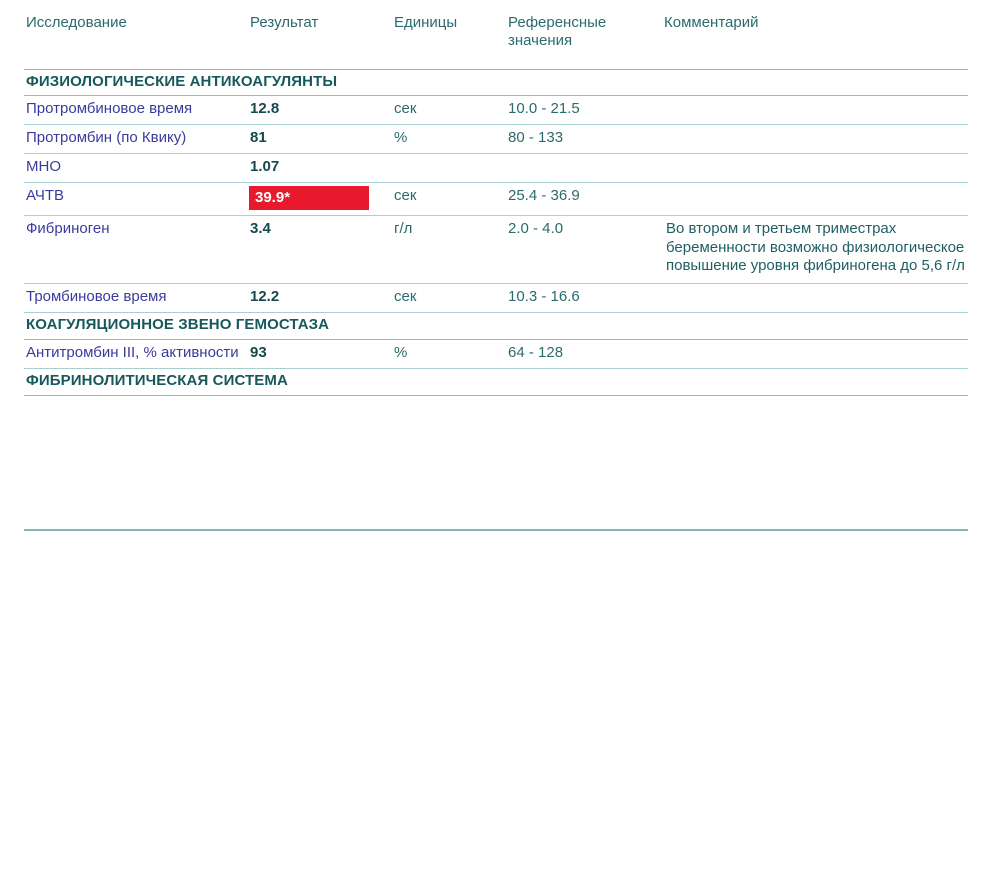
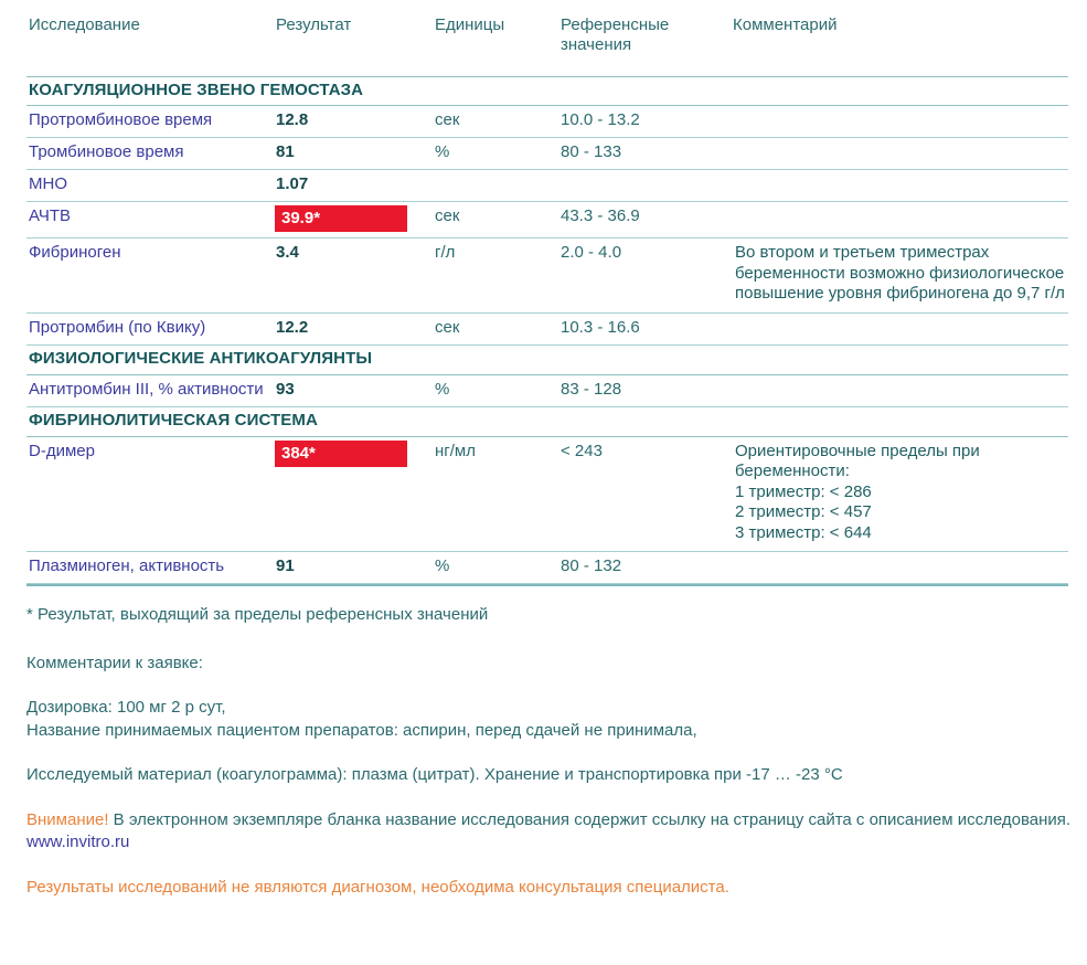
  Исследование	Результат	Единицы	Референсные значения	Комментарий
- ФИЗИОЛОГИЧЕСКИЕ АНТИКОАГУЛЯНТЫ
+ КОАГУЛЯЦИОННОЕ ЗВЕНО ГЕМОСТАЗА
- Протромбиновое время	12.8	сек	10.0 - 21.5
+ Протромбиновое время	12.8	сек	10.0 - 13.2
- Протромбин (по Квику)	81	%	80 - 133
+ Тромбиновое время	81	%	80 - 133
  МНО	1.07
- АЧТВ	39.9*	сек	25.4 - 36.9
+ АЧТВ	39.9*	сек	43.3 - 36.9
- Фибриноген	3.4	г/л	2.0 - 4.0	Во втором и третьем триместрах беременности возможно физиологическое повышение уровня фибриногена до 5,6 г/л
+ Фибриноген	3.4	г/л	2.0 - 4.0	Во втором и третьем триместрах беременности возможно физиологическое повышение уровня фибриногена до 9,7 г/л
- Тромбиновое время	12.2	сек	10.3 - 16.6
+ Протромбин (по Квику)	12.2	сек	10.3 - 16.6
- КОАГУЛЯЦИОННОЕ ЗВЕНО ГЕМОСТАЗА
+ ФИЗИОЛОГИЧЕСКИЕ АНТИКОАГУЛЯНТЫ
- Антитромбин III, % активности	93	%	64 - 128
+ Антитромбин III, % активности	93	%	83 - 128
  ФИБРИНОЛИТИЧЕСКАЯ СИСТЕМА
+ D-димер	384*	нг/мл	< 243	Ориентировочные пределы при беременности:1 триместр: < 2862 триместр: < 4573 триместр: < 644
+ Плазминоген, активность	91	%	80 - 132
+ * Результат, выходящий за пределы референсных значений
+ Комментарии к заявке:
+ Дозировка: 100 мг 2 р сут,
+ Название принимаемых пациентом препаратов: аспирин, перед сдачей не принимала,
+ Исследуемый материал (коагулограмма): плазма (цитрат). Хранение и транспортировка при -17 … -23 °C
+ Внимание! В электронном экземпляре бланка название исследования содержит ссылку на страницу сайта с описанием исследования.
+ www.invitro.ru
+ Результаты исследований не являются диагнозом, необходима консультация специалиста.
